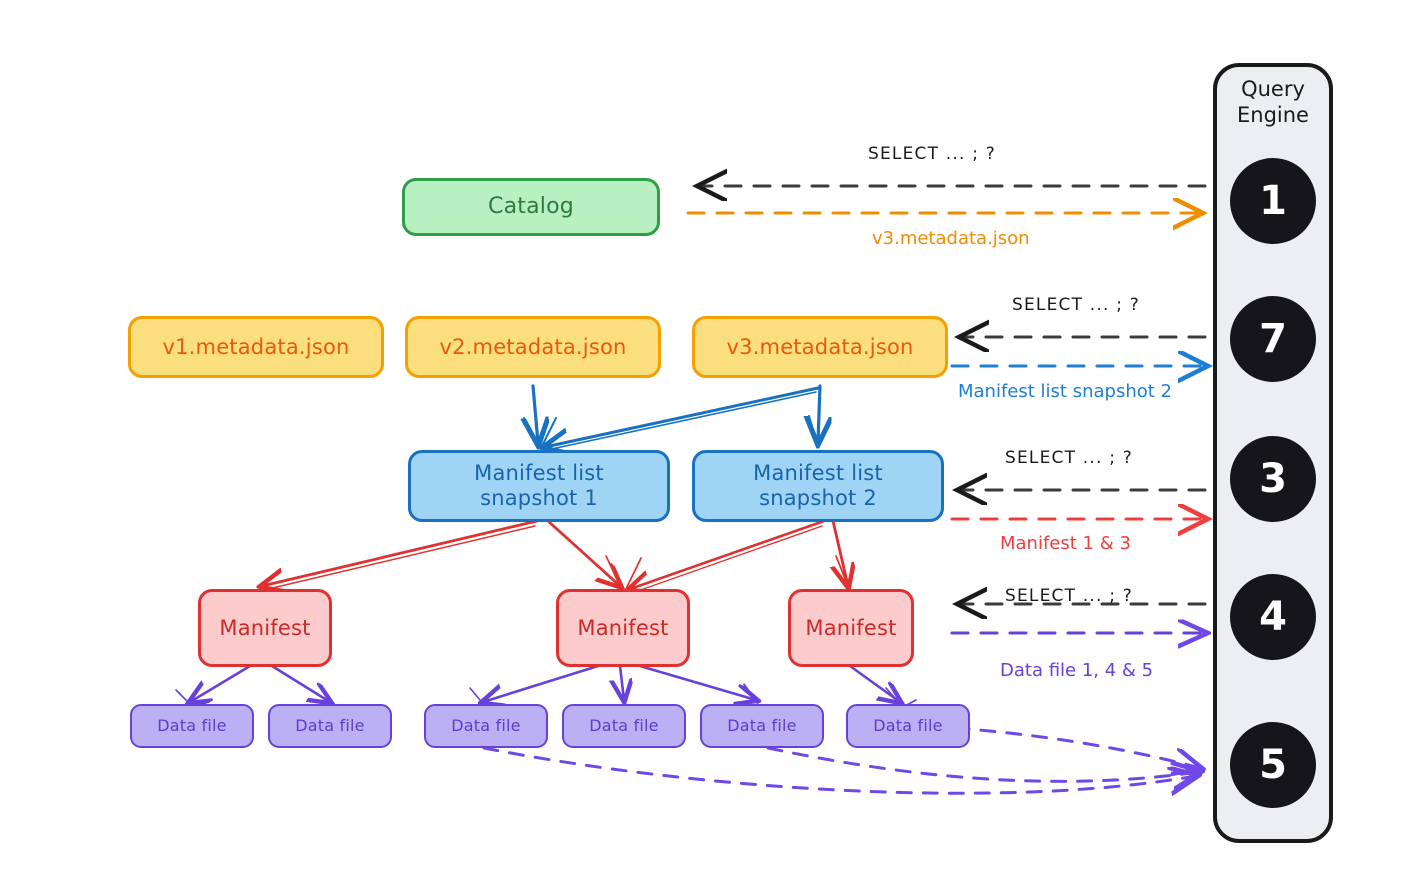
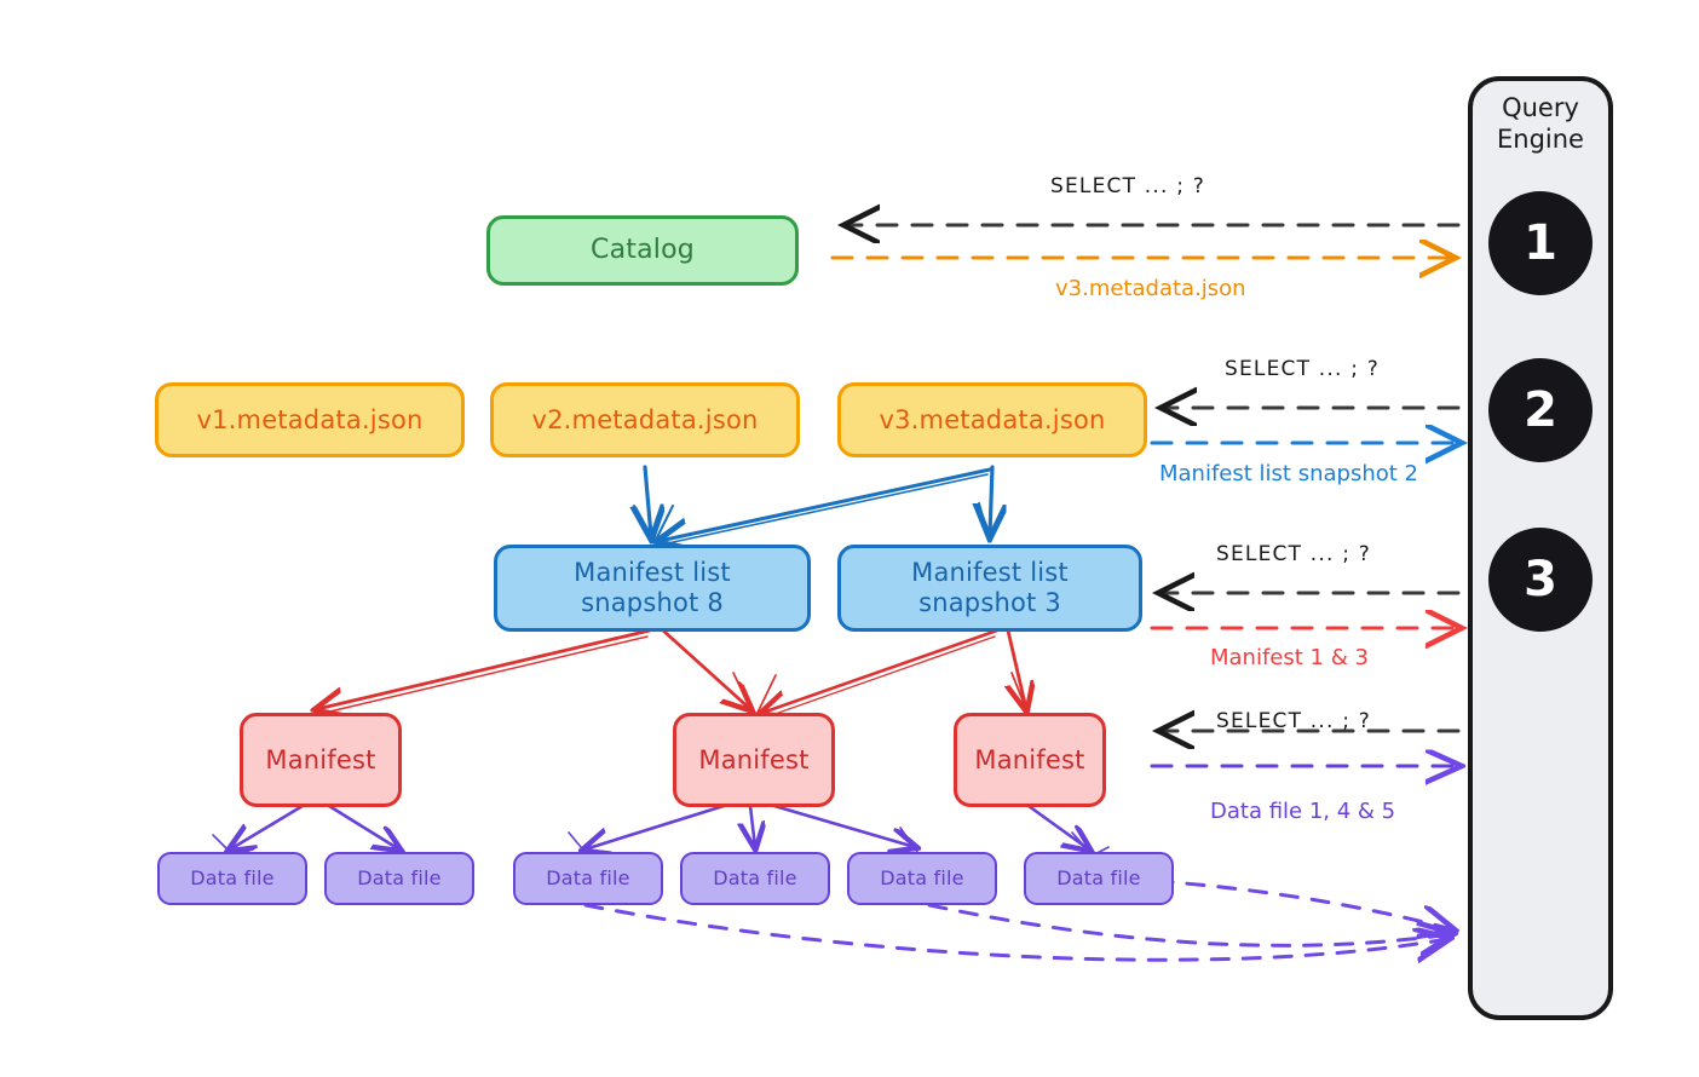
  Catalog
  v1.metadata.json
  v2.metadata.json
  v3.metadata.json
  Manifest list
- snapshot 1
+ snapshot 8
  Manifest list
- snapshot 2
+ snapshot 3
  Manifest
  Manifest
  Manifest
  Data file
  Data file
  Data file
  Data file
  Data file
  Data file
  SELECT ... ; ?
  v3.metadata.json
  SELECT ... ; ?
  Manifest list snapshot 2
  SELECT ... ; ?
  Manifest 1 & 3
  SELECT ... ; ?
  Data file 1, 4 & 5
  Query
  Engine
  1
- 7
+ 2
  3
- 4
- 5
